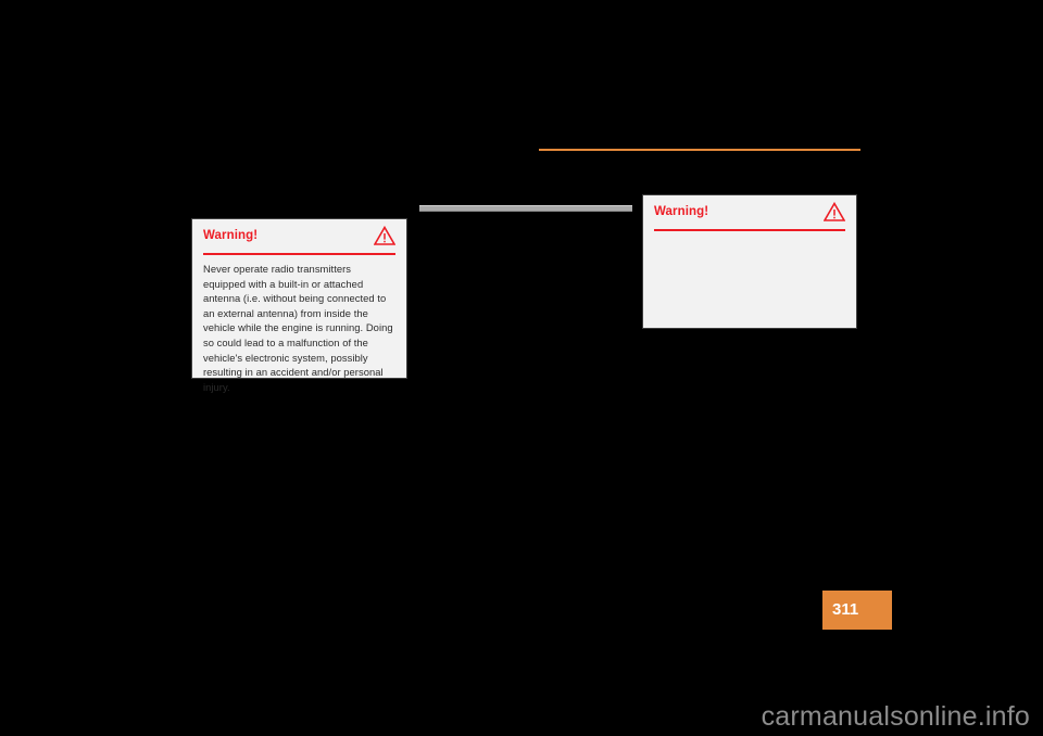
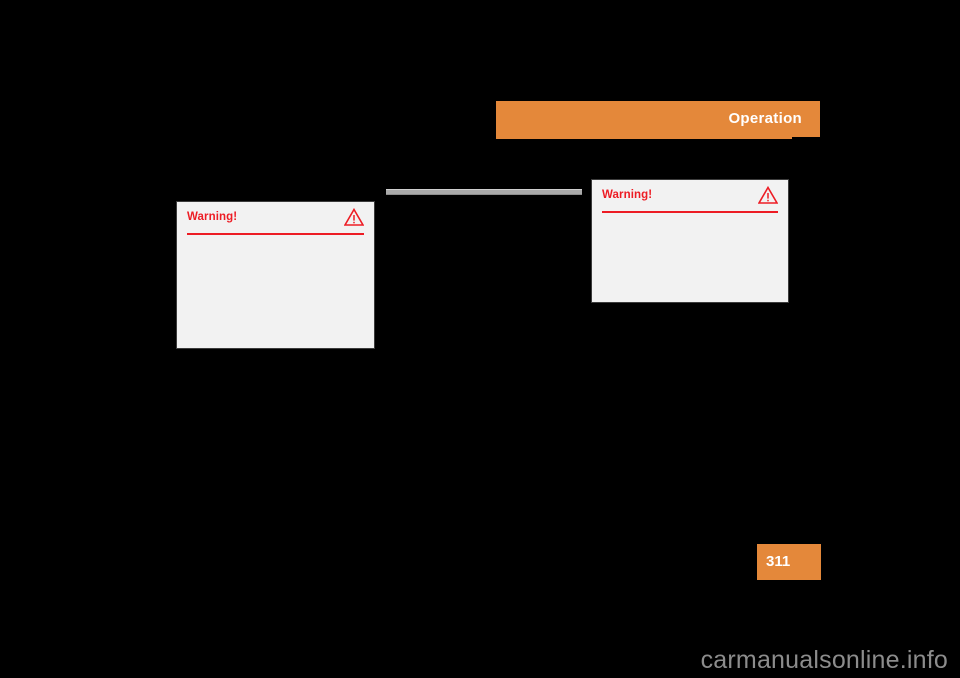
+ Operation
  Warning!
- Never operate radio transmitters equipped with a built-in or attached antenna (i.e. without being connected to an external antenna) from inside the vehicle while the engine is running. Doing so could lead to a malfunction of the vehicle's electronic system, possibly resulting in an accident and/or personal injury.
  Warning!
  311
  carmanualsonline.info
